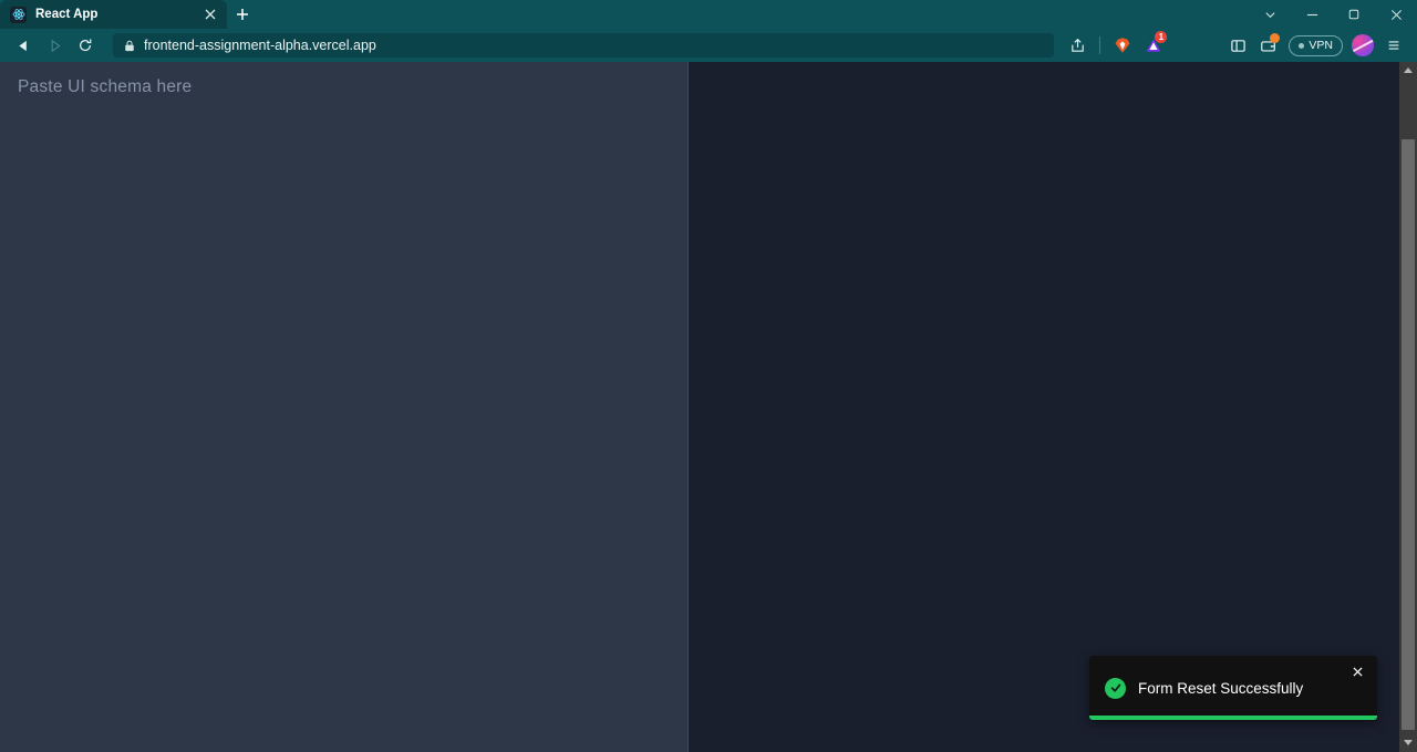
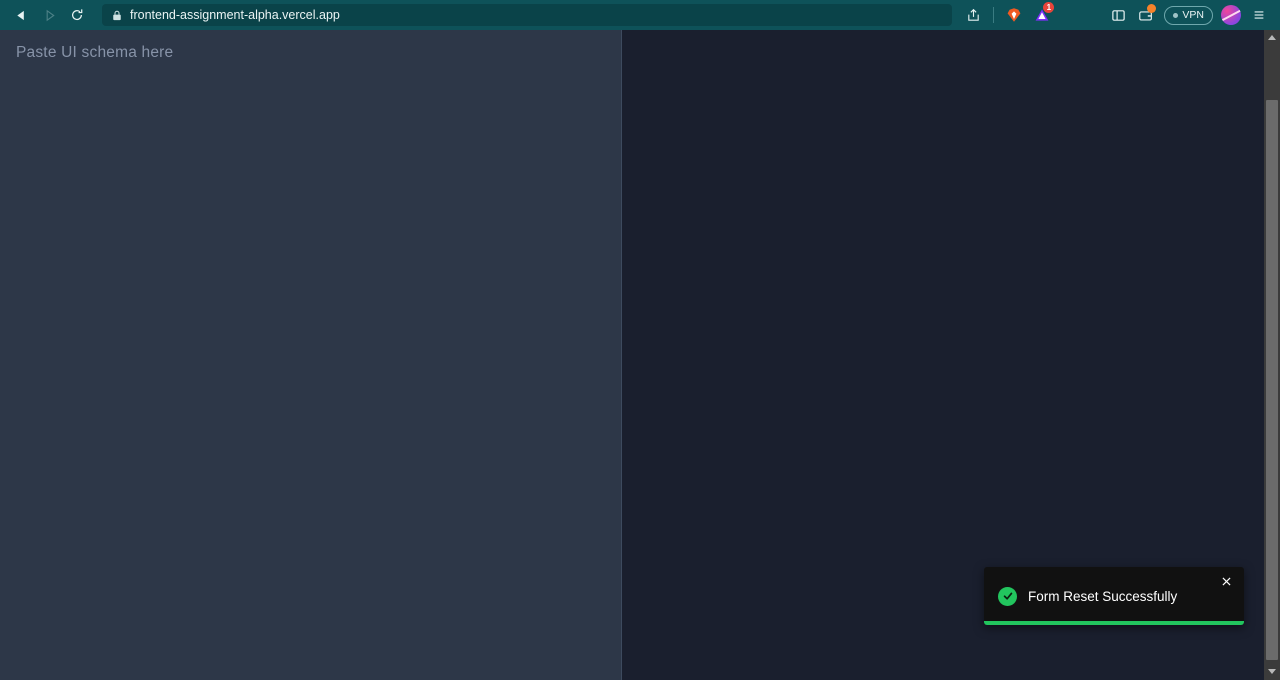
- React App
  frontend-assignment-alpha.vercel.app
  1
  VPN
  Paste UI schema here
  Form Reset Successfully
